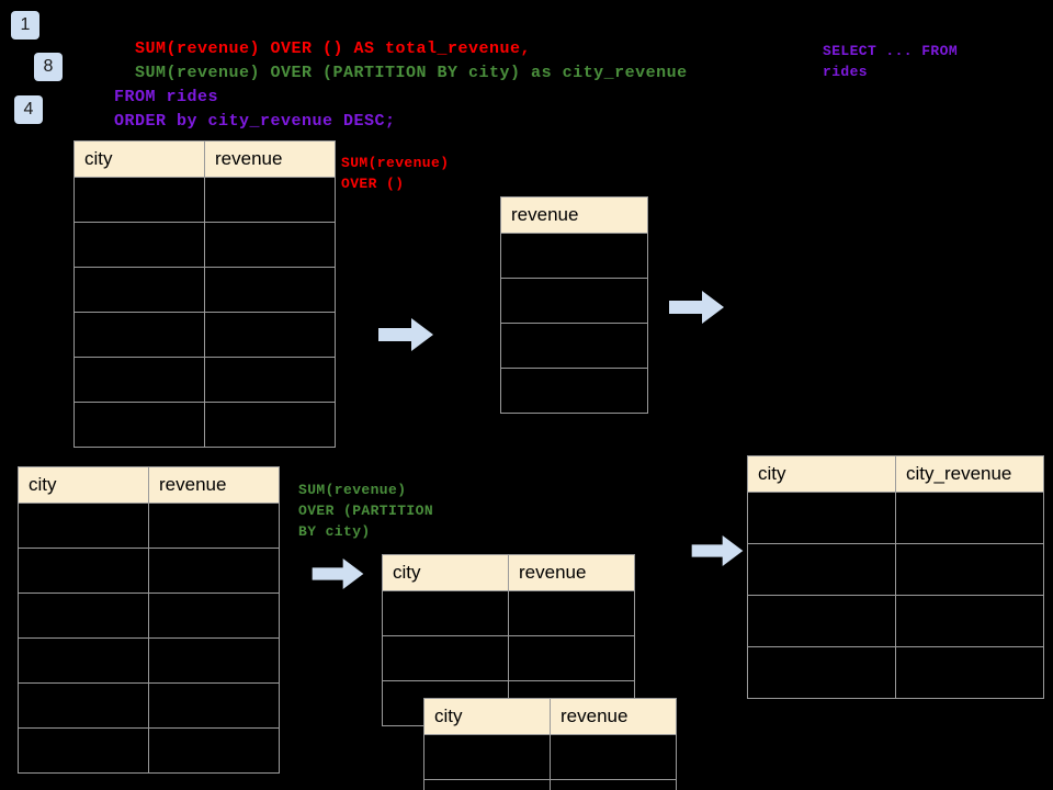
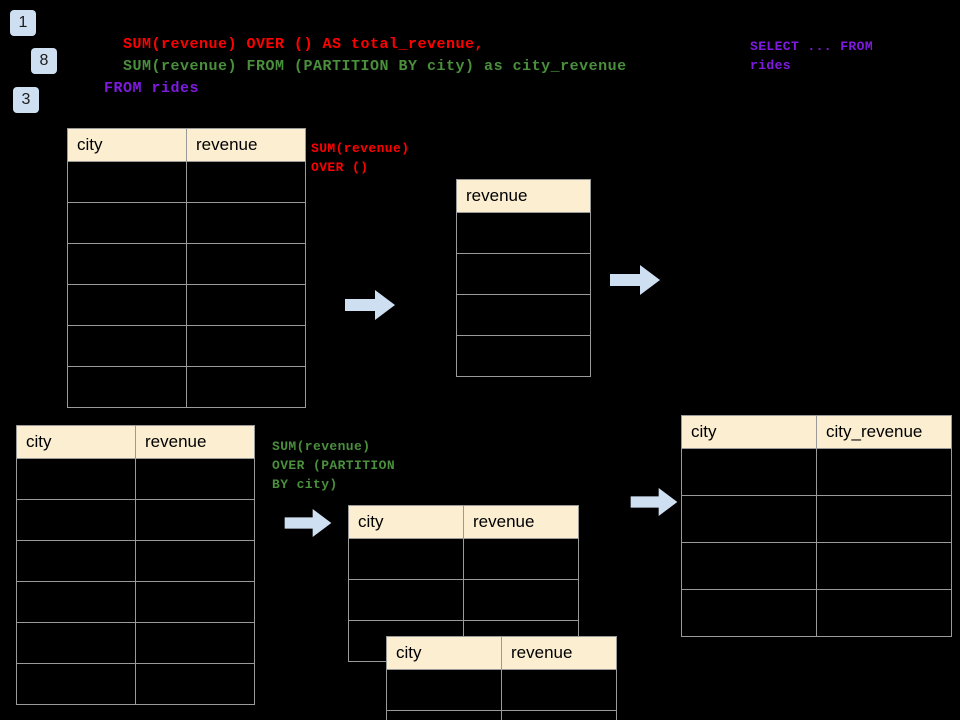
  1
  8
- 4
+ 3
  SUM(revenue) OVER () AS total_revenue,
- SUM(revenue) OVER (PARTITION BY city) as city_revenue
+ SUM(revenue) FROM (PARTITION BY city) as city_revenue
  FROM rides
- ORDER by city_revenue DESC;
  SELECT ... FROM
  rides
  city	revenue
  SUM(revenue)
  OVER ()
  revenue
  city	revenue
  SUM(revenue)
  OVER (PARTITION
  BY city)
  city	revenue
  city	revenue
  city	city_revenue
